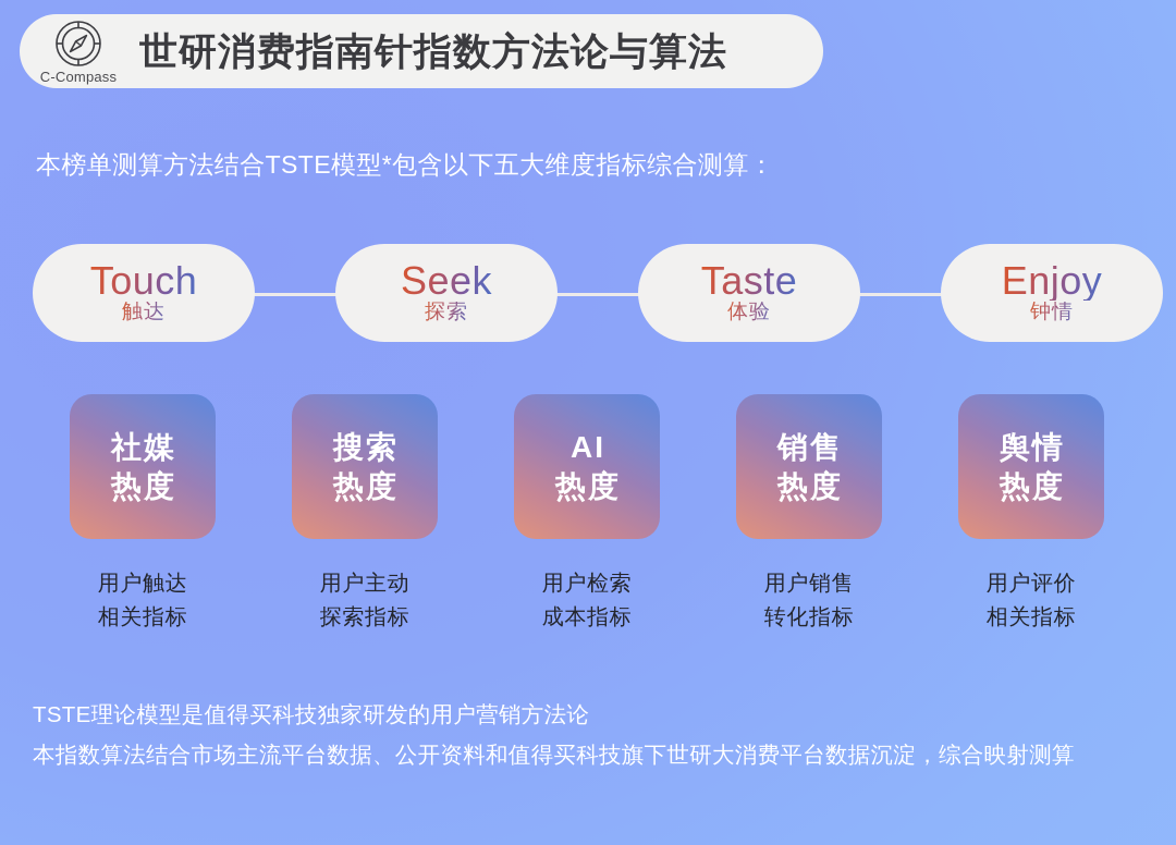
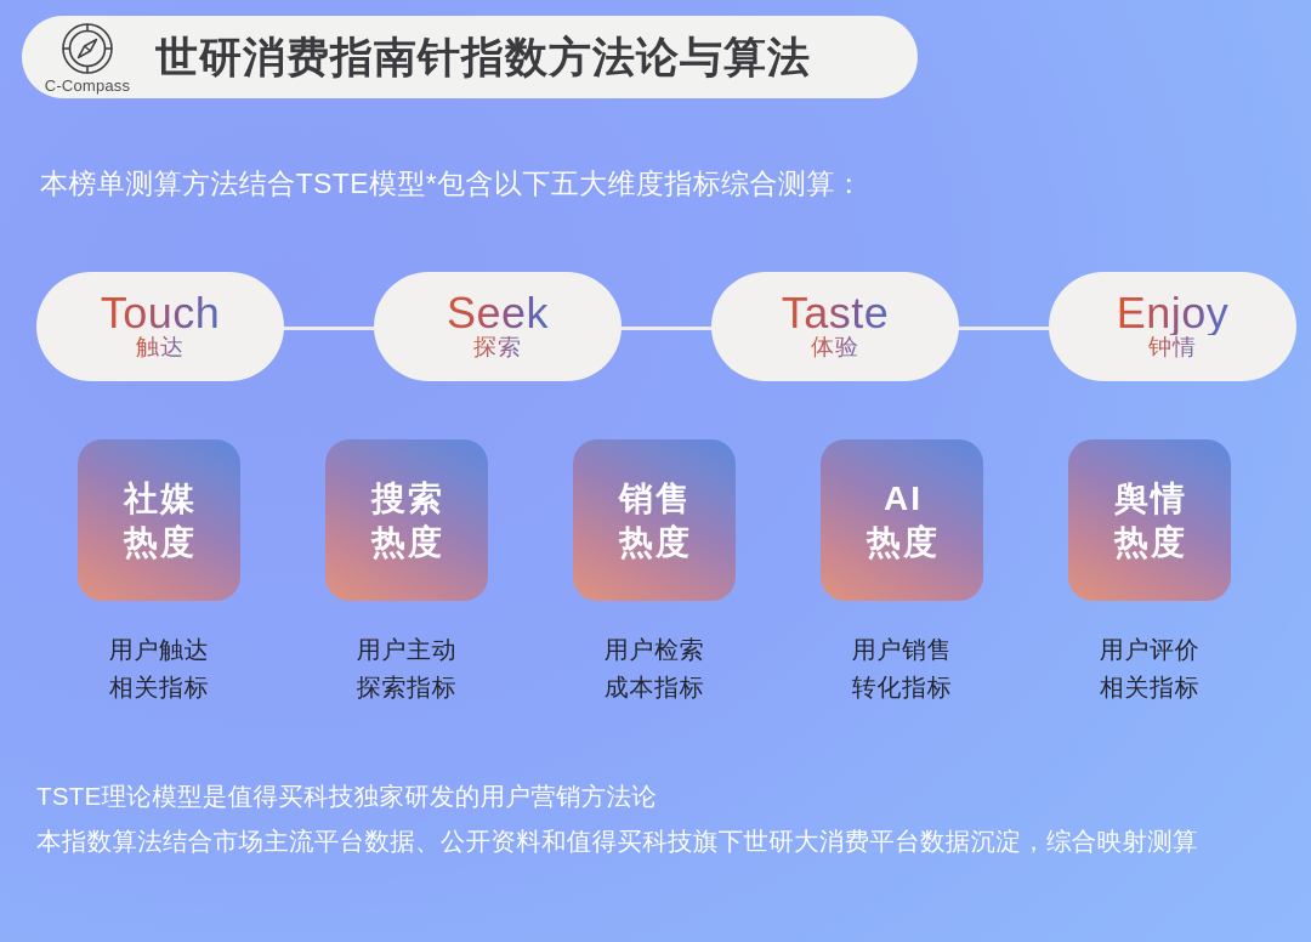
  C-Compass
  世研消费指南针指数方法论与算法
  本榜单测算方法结合TSTE模型*包含以下五大维度指标综合测算：
  Touch
  触达
  Seek
  探索
  Taste
  体验
  Enjoy
  钟情
  社媒
  热度
  搜索
  热度
- AI
+ 销售
  热度
- 销售
+ AI
  热度
  舆情
  热度
  用户触达
  相关指标
  用户主动
  探索指标
  用户检索
  成本指标
  用户销售
  转化指标
  用户评价
  相关指标
  TSTE理论模型是值得买科技独家研发的用户营销方法论
  本指数算法结合市场主流平台数据、公开资料和值得买科技旗下世研大消费平台数据沉淀，综合映射测算
